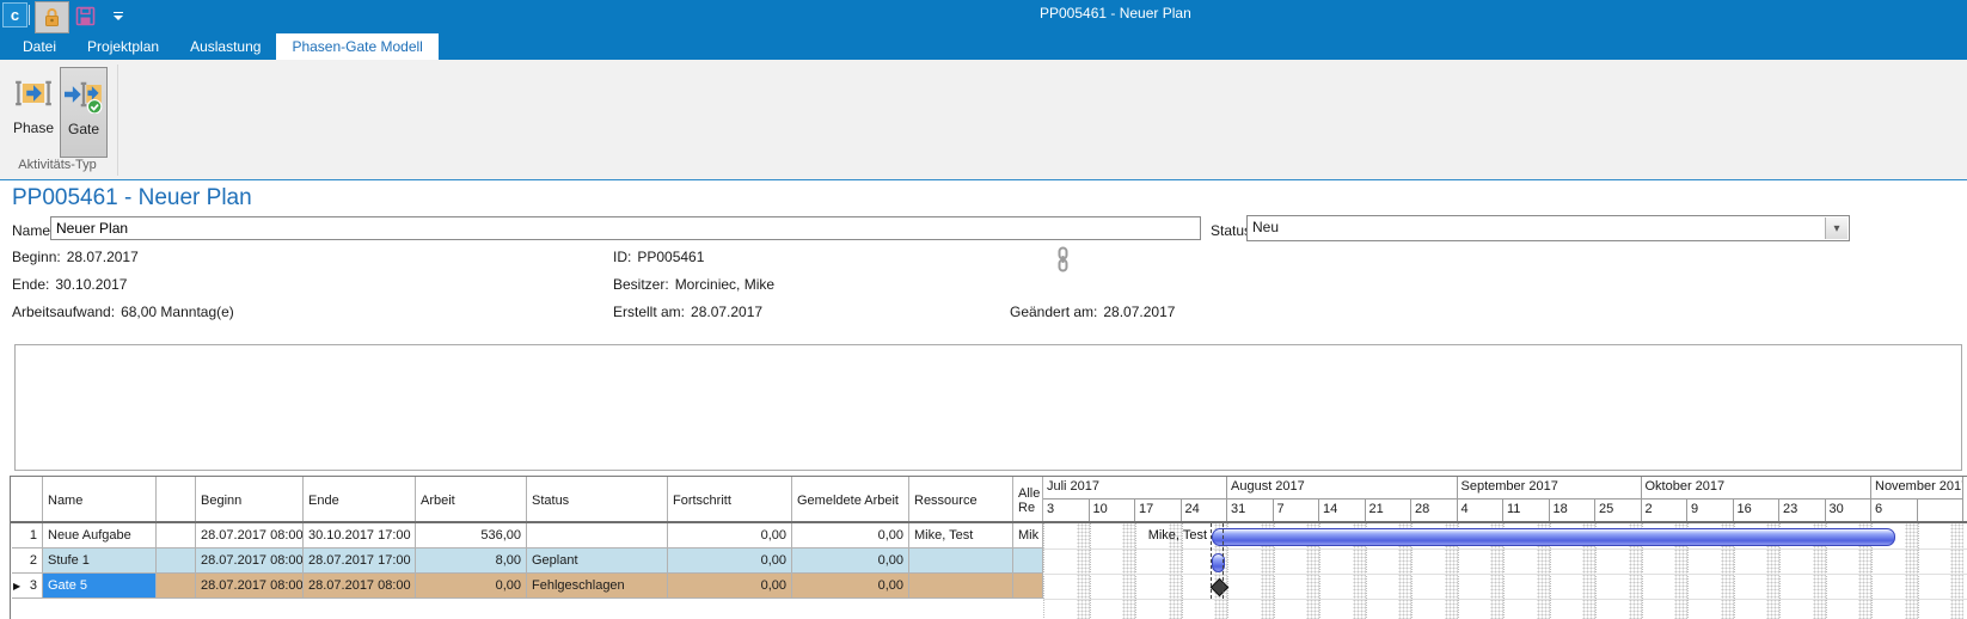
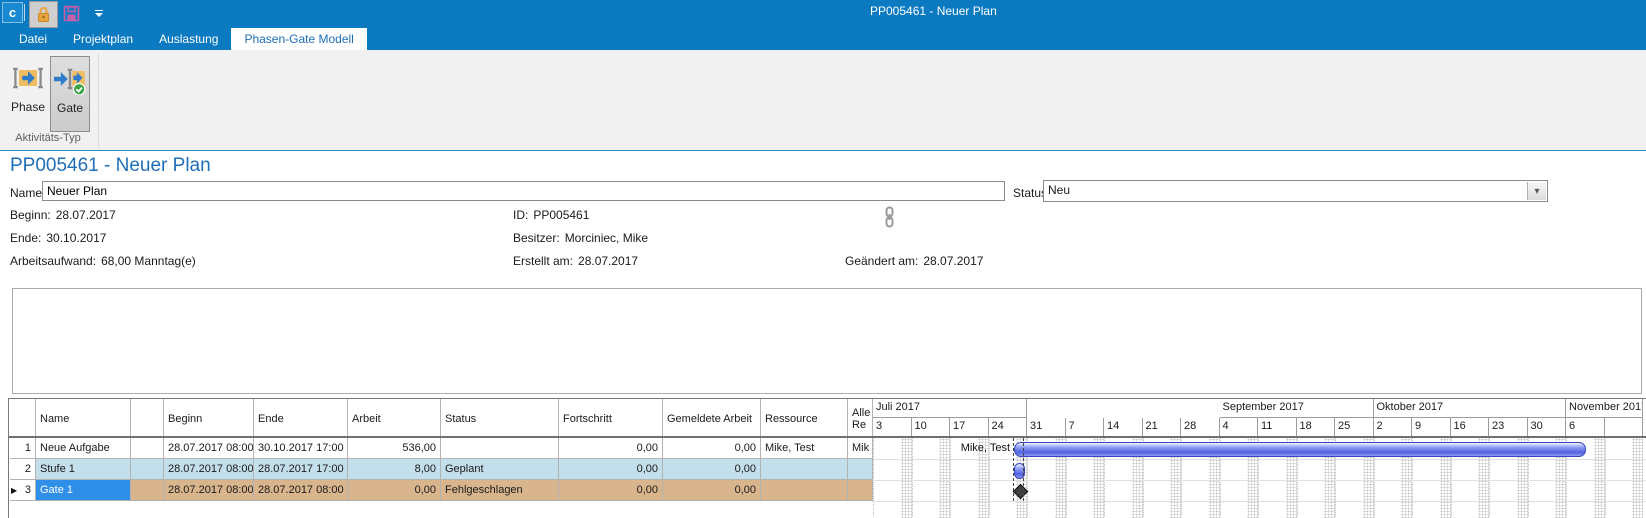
  c
  PP005461 - Neuer Plan
  Datei
  Projektplan
  Auslastung
  Phasen-Gate Modell
  Phase
  Gate
  Aktivitäts-Typ
  PP005461 - Neuer Plan
  Name
  Neuer Plan
  Statu
  Neu
  ▾
  Beginn: 28.07.2017
  Ende: 30.10.2017
  Arbeitsaufwand: 68,00 Manntag(e)
  ID: PP005461
  Besitzer: Morciniec, Mike
  Erstellt am: 28.07.2017
  Geändert am: 28.07.2017
  Name
  Beginn
  Ende
  Arbeit
  Status
  Fortschritt
  Gemeldete Arbeit
  Ressource
  Alle Re
  Juli 2017
  3
  10
  17
  24
- August 2017
  31
  7
  14
  21
  28
  September 2017
  4
  11
  18
  25
  Oktober 2017
  2
  9
  16
  23
  30
  November 201
  6
  Mike, Test
  1
  Neue Aufgabe
  28.07.2017 08:00
  30.10.2017 17:00
  536,00
  0,00
  0,00
  Mike, Test
  Mik
  2
  Stufe 1
  28.07.2017 08:00
  28.07.2017 17:00
  8,00
  Geplant
  0,00
  0,00
  3
  ▶
- Gate 5
+ Gate 1
  28.07.2017 08:00
  28.07.2017 08:00
  0,00
  Fehlgeschlagen
  0,00
  0,00
